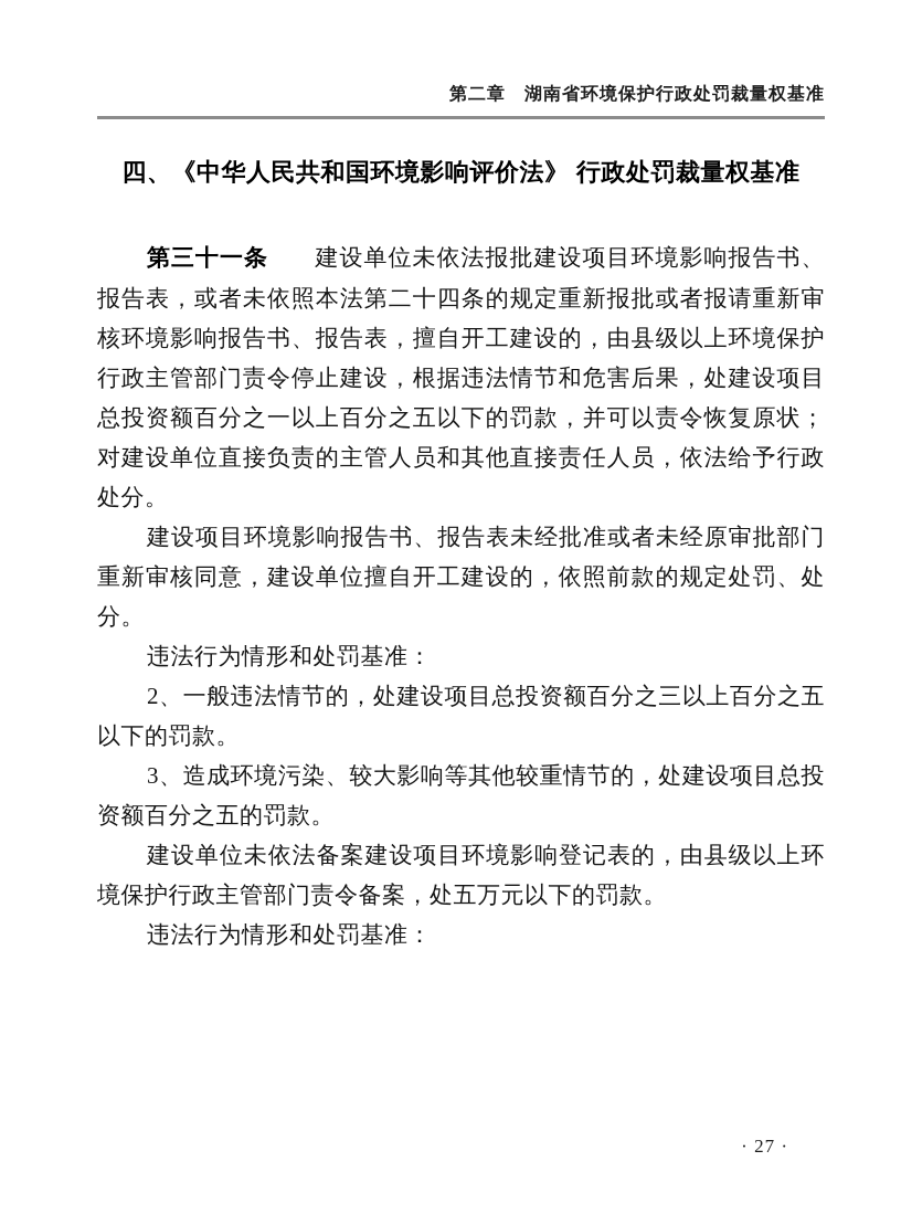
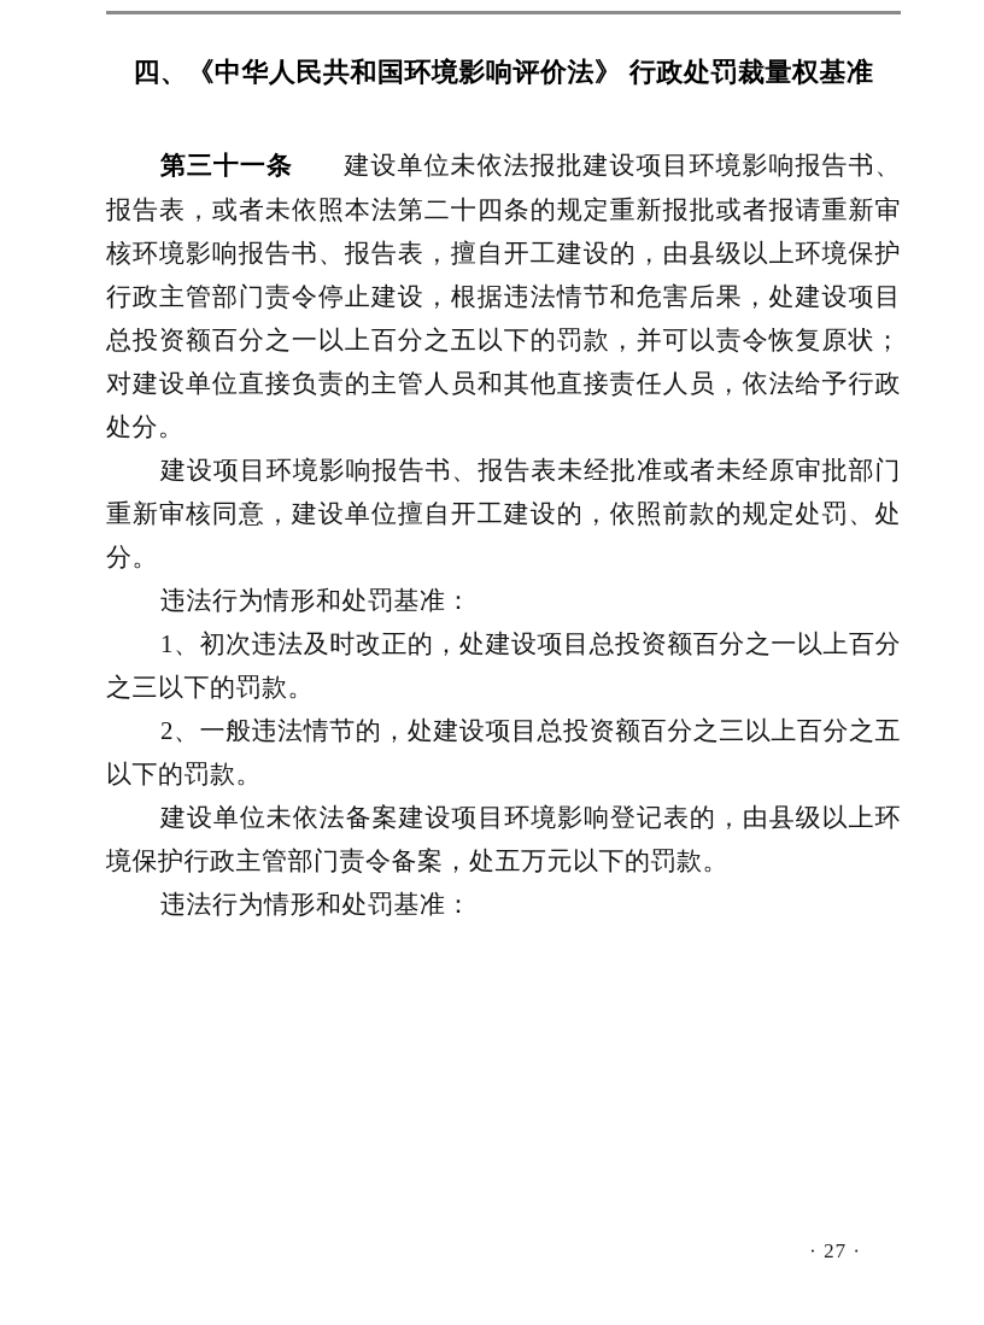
- 第二章 湖南省环境保护行政处罚裁量权基准
  四、《中华人民共和国环境影响评价法》 行政处罚裁量权基准
  第三十一条 建设单位未依法报批建设项目环境影响报告书、报告表，或者未依照本法第二十四条的规定重新报批或者报请重新审核环境影响报告书、报告表，擅自开工建设的，由县级以上环境保护行政主管部门责令停止建设，根据违法情节和危害后果，处建设项目总投资额百分之一以上百分之五以下的罚款，并可以责令恢复原状；对建设单位直接负责的主管人员和其他直接责任人员，依法给予行政处分。
  建设项目环境影响报告书、报告表未经批准或者未经原审批部门重新审核同意，建设单位擅自开工建设的，依照前款的规定处罚、处分。
  违法行为情形和处罚基准：
+ 1、初次违法及时改正的，处建设项目总投资额百分之一以上百分之三以下的罚款。
  2、一般违法情节的，处建设项目总投资额百分之三以上百分之五以下的罚款。
- 3、造成环境污染、较大影响等其他较重情节的，处建设项目总投资额百分之五的罚款。
  建设单位未依法备案建设项目环境影响登记表的，由县级以上环境保护行政主管部门责令备案，处五万元以下的罚款。
  违法行为情形和处罚基准：
  · 27 ·
